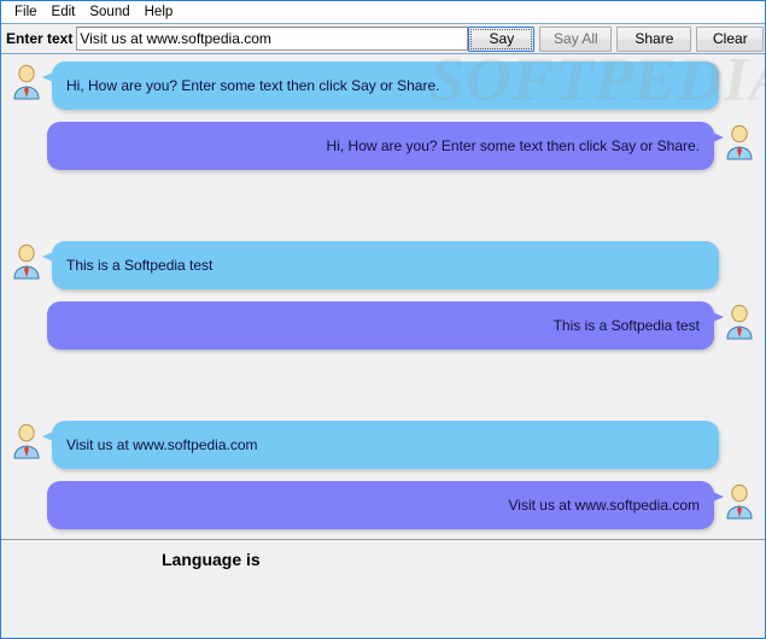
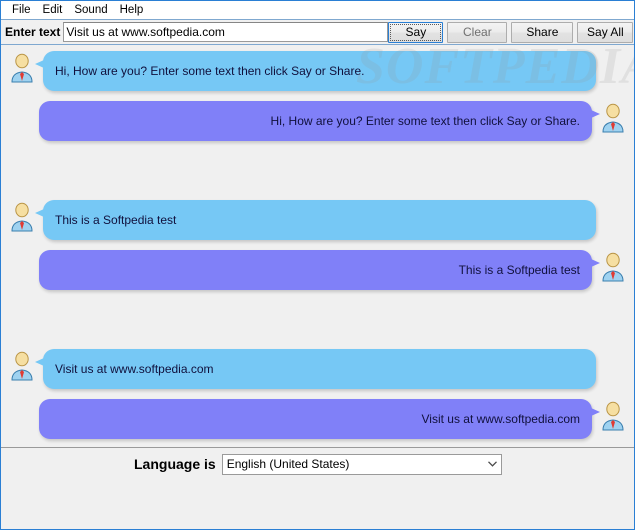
  File
  Edit
  Sound
  Help
  Enter text
  Visit us at www.softpedia.com
  Say
- Say All
+ Clear
  Share
- Clear
+ Say All
  Hi, How are you? Enter some text then click Say or Share.
  Hi, How are you? Enter some text then click Say or Share.
  This is a Softpedia test
  This is a Softpedia test
  Visit us at www.softpedia.com
  Visit us at www.softpedia.com
  Language is
+ English (United States)
  SOFTPEDI
